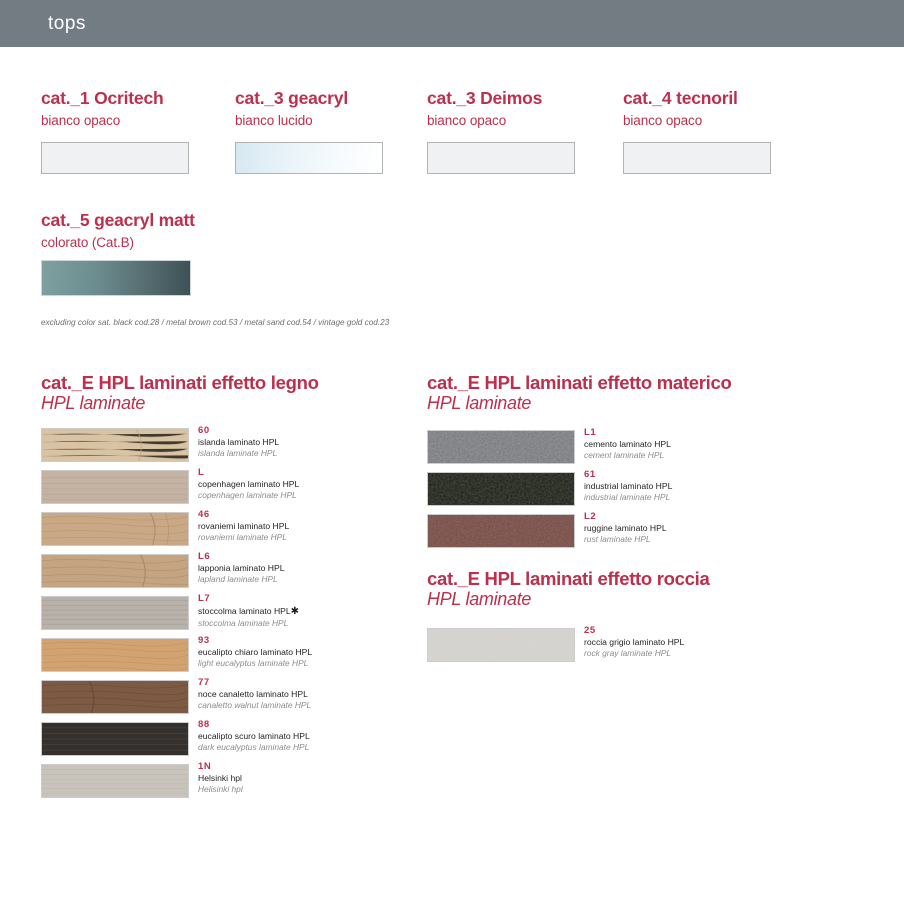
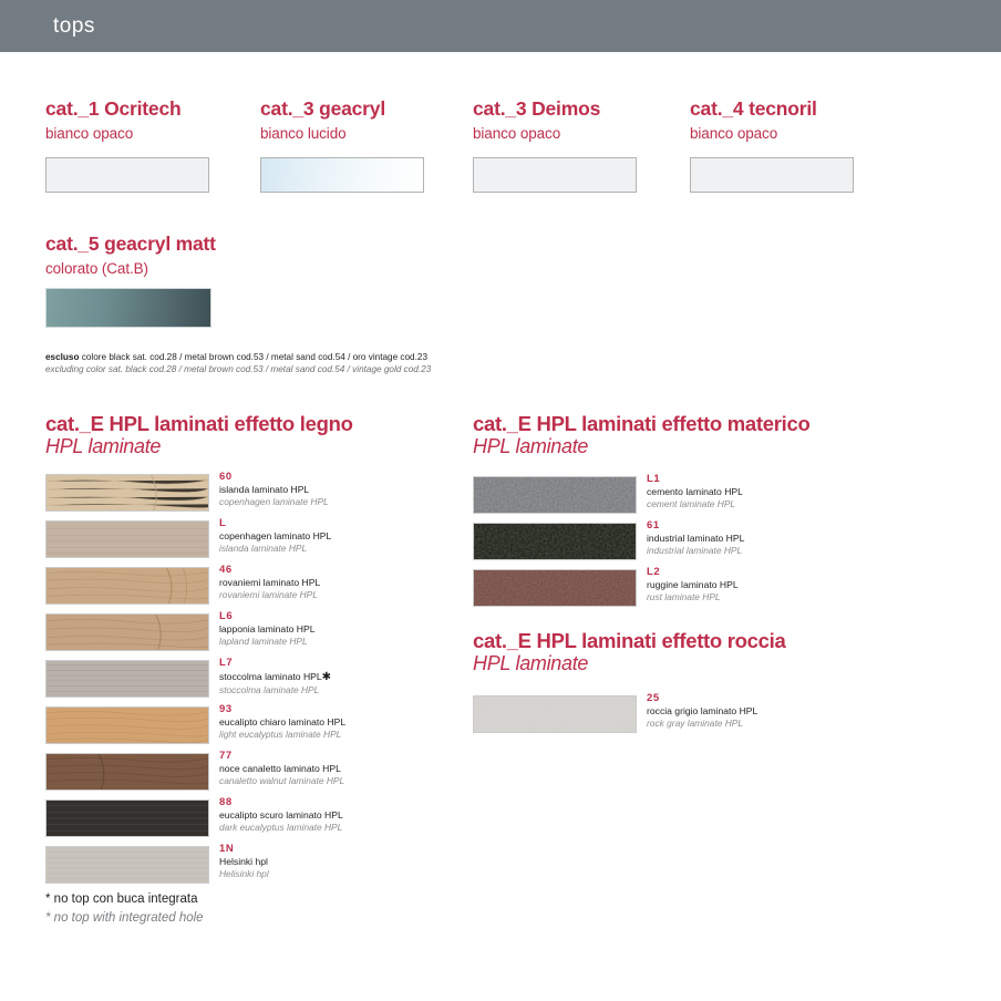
  tops
  cat._1 Ocritech
  bianco opaco
  cat._3 geacryl
  bianco lucido
  cat._3 Deimos
  bianco opaco
  cat._4 tecnoril
  bianco opaco
  cat._5 geacryl matt
  colorato (Cat.B)
+ escluso colore black sat. cod.28 / metal brown cod.53 / metal sand cod.54 / oro vintage cod.23
  excluding color sat. black cod.28 / metal brown cod.53 / metal sand cod.54 / vintage gold cod.23
  cat._E HPL laminati effetto legno
  HPL laminate
  60
  islanda laminato HPL
- islanda laminate HPL
+ copenhagen laminate HPL
  L
  copenhagen laminato HPL
- copenhagen laminate HPL
+ islanda laminate HPL
  46
  rovaniemi laminato HPL
  rovaniemi laminate HPL
  L6
  lapponia laminato HPL
  lapland laminate HPL
  L7
  stoccolma laminato HPL✱
  stoccolma laminate HPL
  93
  eucalipto chiaro laminato HPL
  light eucalyptus laminate HPL
  77
  noce canaletto laminato HPL
  canaletto walnut laminate HPL
  88
  eucalipto scuro laminato HPL
  dark eucalyptus laminate HPL
  1N
  Helsinki hpl
  Helisinki hpl
  cat._E HPL laminati effetto materico
  HPL laminate
  L1
  cemento laminato HPL
  cement laminate HPL
  61
  industrial laminato HPL
  industrial laminate HPL
  L2
  ruggine laminato HPL
  rust laminate HPL
  cat._E HPL laminati effetto roccia
  HPL laminate
  25
  roccia grigio laminato HPL
  rock gray laminate HPL
+ * no top con buca integrata
+ * no top with integrated hole
